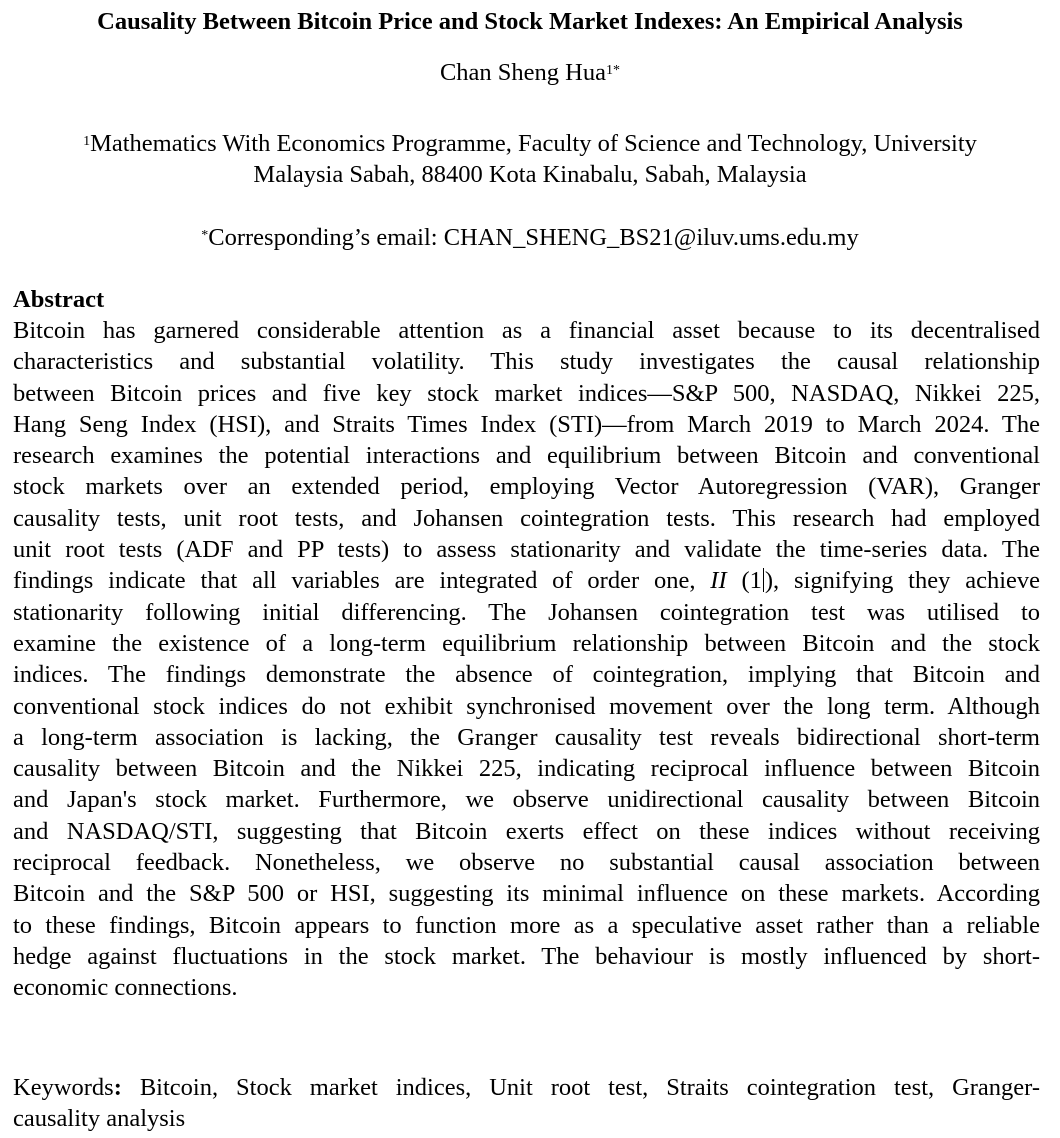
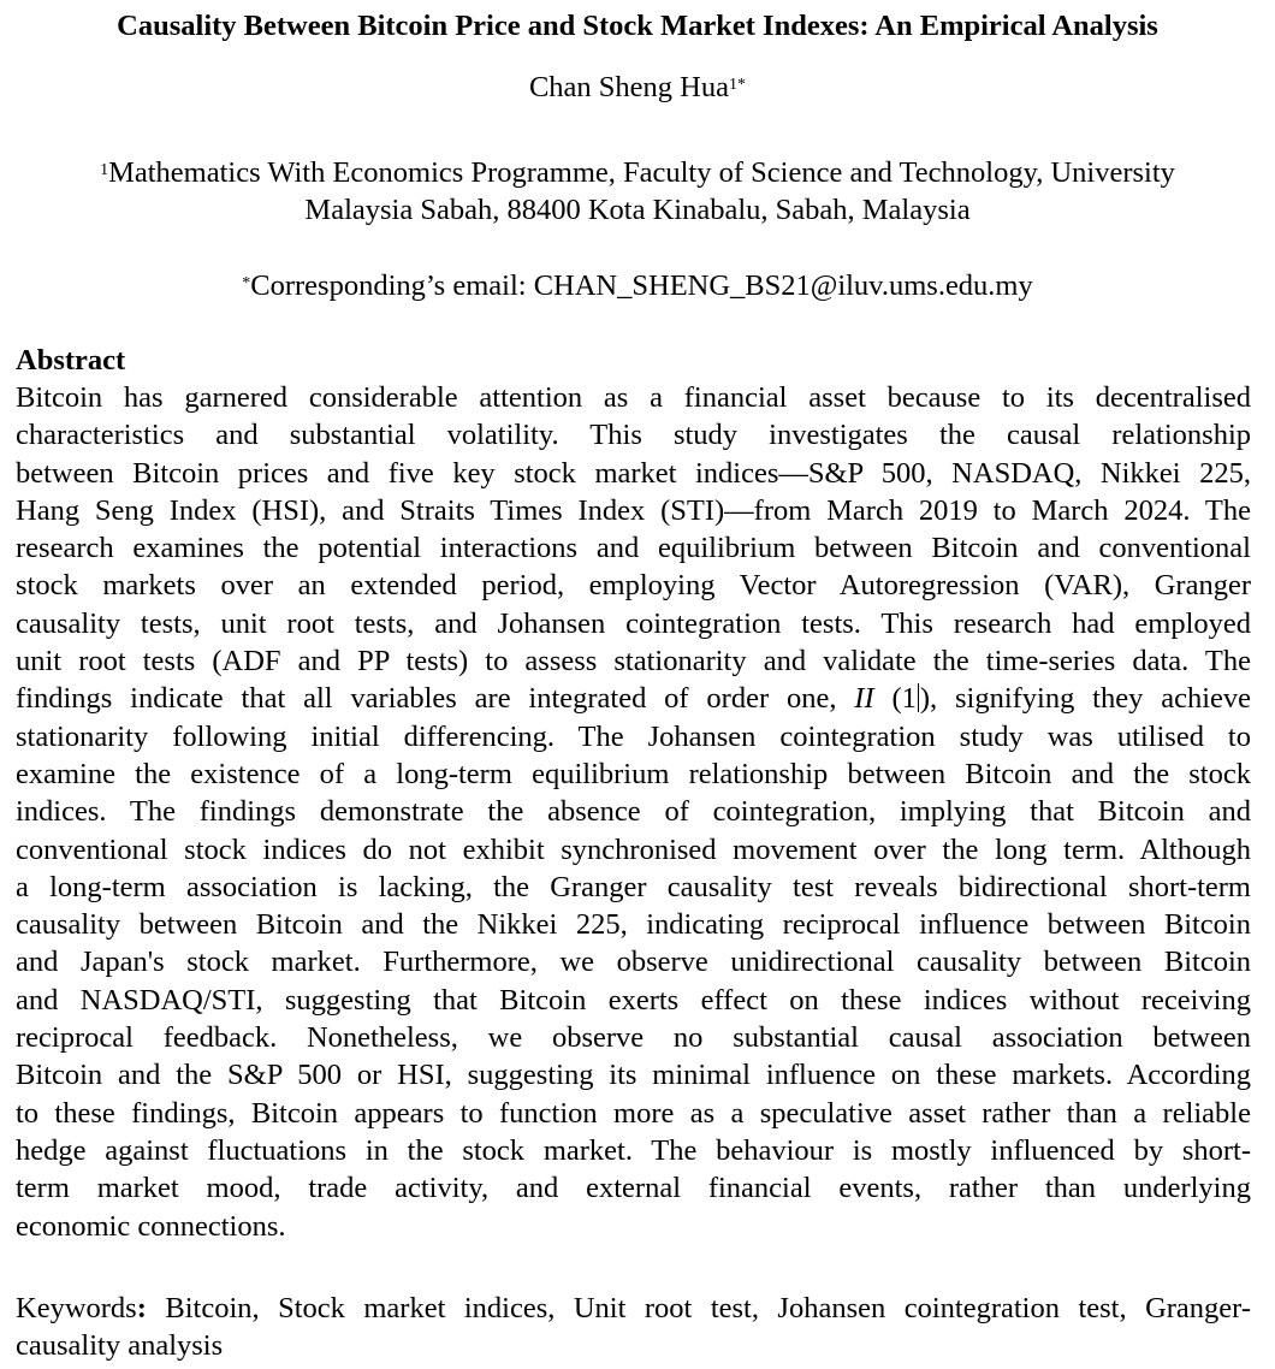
  Causality Between Bitcoin Price and Stock Market Indexes: An Empirical Analysis
  Chan Sheng Hua1*
  1Mathematics With Economics Programme, Faculty of Science and Technology, University
  Malaysia Sabah, 88400 Kota Kinabalu, Sabah, Malaysia
  *Corresponding’s email: CHAN_SHENG_BS21@iluv.ums.edu.my
  Abstract
  Bitcoin has garnered considerable attention as a financial asset because to its decentralised
  characteristics and substantial volatility. This study investigates the causal relationship
  between Bitcoin prices and five key stock market indices—S&P 500, NASDAQ, Nikkei 225,
  Hang Seng Index (HSI), and Straits Times Index (STI)—from March 2019 to March 2024. The
  research examines the potential interactions and equilibrium between Bitcoin and conventional
  stock markets over an extended period, employing Vector Autoregression (VAR), Granger
  causality tests, unit root tests, and Johansen cointegration tests. This research had employed
  unit root tests (ADF and PP tests) to assess stationarity and validate the time-series data. The
  findings indicate that all variables are integrated of order one, II (1), signifying they achieve
- stationarity following initial differencing. The Johansen cointegration test was utilised to
+ stationarity following initial differencing. The Johansen cointegration study was utilised to
  examine the existence of a long-term equilibrium relationship between Bitcoin and the stock
  indices. The findings demonstrate the absence of cointegration, implying that Bitcoin and
  conventional stock indices do not exhibit synchronised movement over the long term. Although
  a long-term association is lacking, the Granger causality test reveals bidirectional short-term
  causality between Bitcoin and the Nikkei 225, indicating reciprocal influence between Bitcoin
  and Japan's stock market. Furthermore, we observe unidirectional causality between Bitcoin
  and NASDAQ/STI, suggesting that Bitcoin exerts effect on these indices without receiving
  reciprocal feedback. Nonetheless, we observe no substantial causal association between
  Bitcoin and the S&P 500 or HSI, suggesting its minimal influence on these markets. According
  to these findings, Bitcoin appears to function more as a speculative asset rather than a reliable
  hedge against fluctuations in the stock market. The behaviour is mostly influenced by short-
+ term market mood, trade activity, and external financial events, rather than underlying
  economic connections.
- Keywords: Bitcoin, Stock market indices, Unit root test, Straits cointegration test, Granger-
+ Keywords: Bitcoin, Stock market indices, Unit root test, Johansen cointegration test, Granger-
  causality analysis
